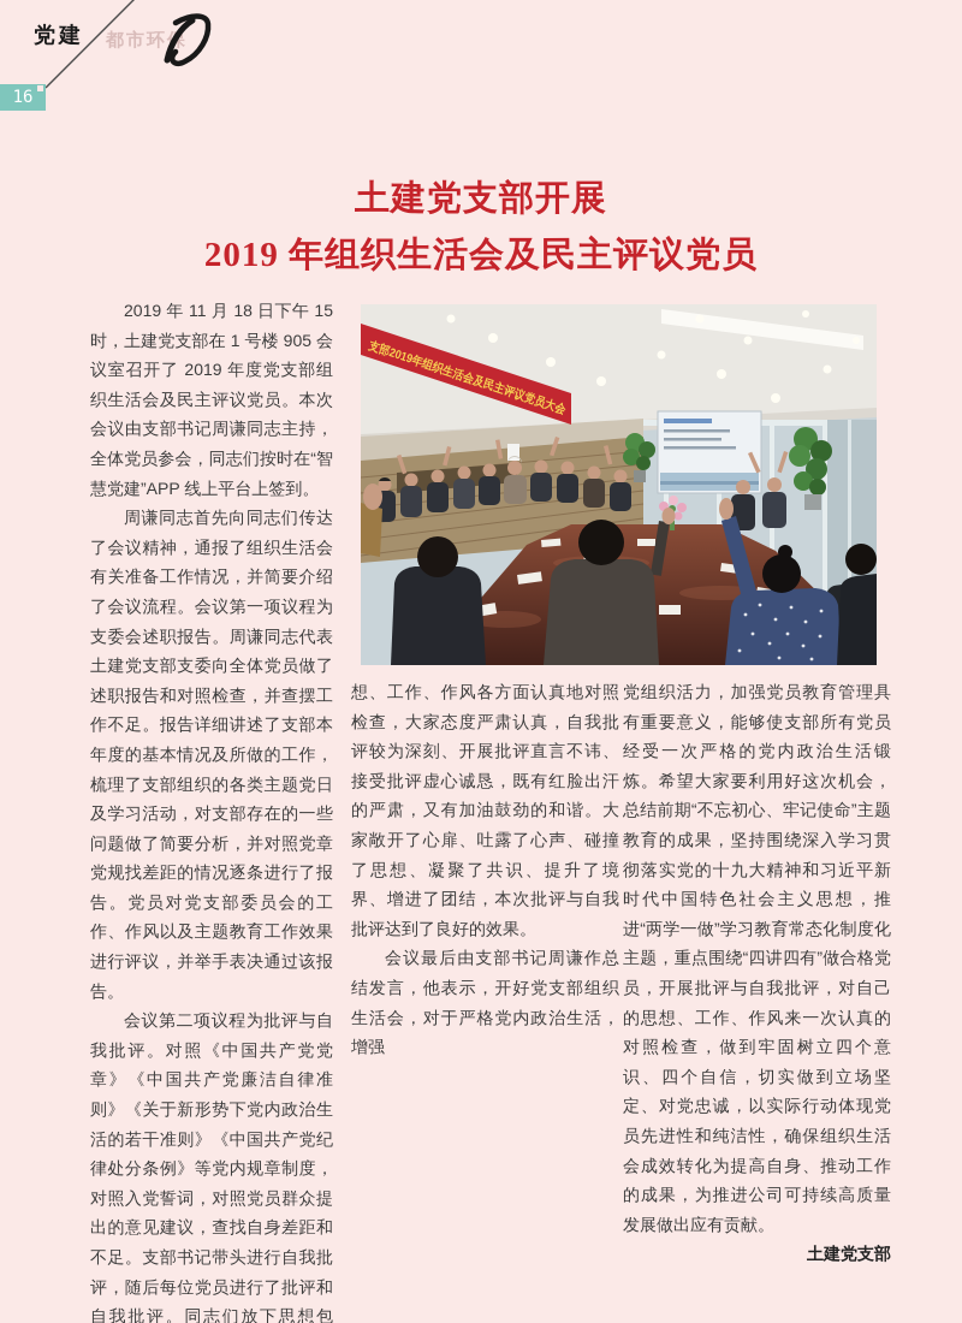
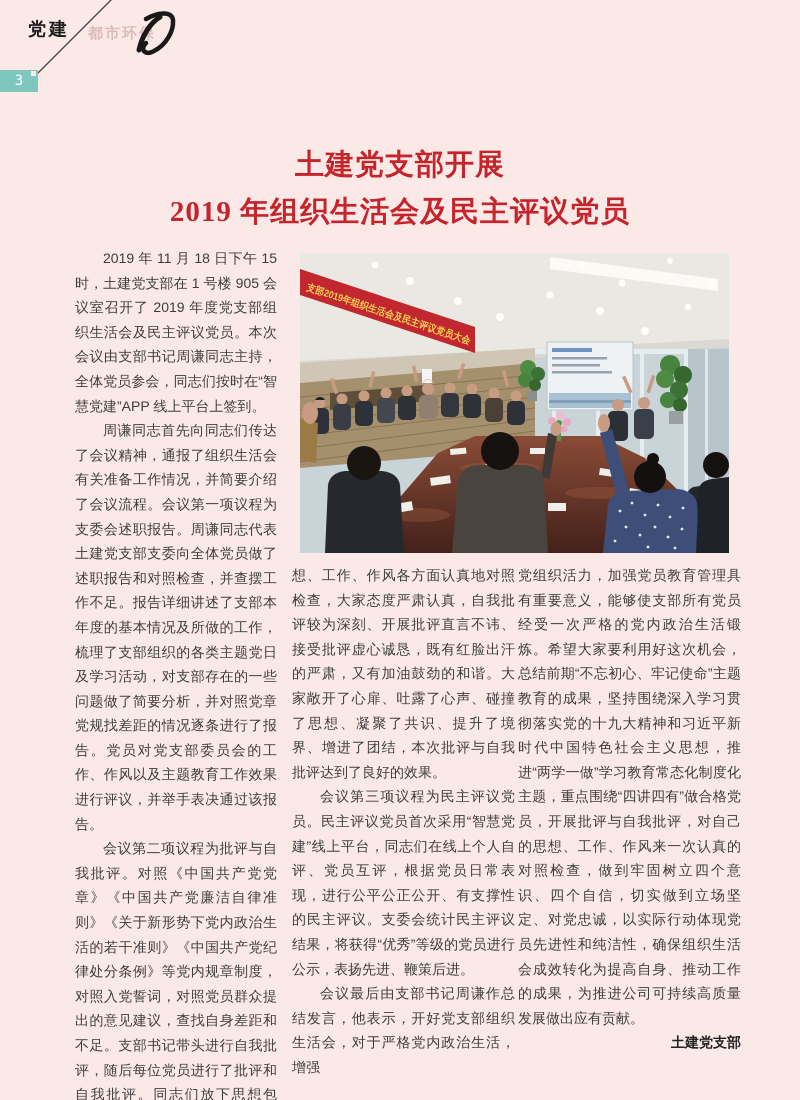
  党建
  都市环
- 16
+ 3
  土建党支部开展
  2019 年组织生活会及民主评议党员
  2019 年 11 月 18 日下午 15 时，土建党支部在 1 号楼 905 会议室召开了 2019 年度党支部组织生活会及民主评议党员。本次会议由支部书记周谦同志主持，全体党员参会，同志们按时在“智慧党建”APP 线上平台上签到。
  周谦同志首先向同志们传达了会议精神，通报了组织生活会有关准备工作情况，并简要介绍了会议流程。会议第一项议程为支委会述职报告。周谦同志代表土建党支部支委向全体党员做了述职报告和对照检查，并查摆工作不足。报告详细讲述了支部本年度的基本情况及所做的工作，梳理了支部组织的各类主题党日及学习活动，对支部存在的一些问题做了简要分析，并对照党章党规找差距的情况逐条进行了报告。党员对党支部委员会的工作、作风以及主题教育工作效果进行评议，并举手表决通过该报告。
  会议第二项议程为批评与自我批评。对照《中国共产党党章》《中国共产党廉洁自律准则》《关于新形势下党内政治生活的若干准则》《中国共产党纪律处分条例》等党内规章制度，对照入党誓词，对照党员群众提出的意见建议，查找自身差距和不足。支部书记带头进行自我批评，随后每位党员进行了批评和自我批评。同志们放下思想包
  想、工作、作风各方面认真地对照检查，大家态度严肃认真，自我批评较为深刻、开展批评直言不讳、接受批评虚心诚恳，既有红脸出汗的严肃，又有加油鼓劲的和谐。大家敞开了心扉、吐露了心声、碰撞了思想、凝聚了共识、提升了境界、增进了团结，本次批评与自我批评达到了良好的效果。
+ 会议第三项议程为民主评议党员。民主评议党员首次采用“智慧党建”线上平台，同志们在线上个人自评、党员互评，根据党员日常表现，进行公平公正公开、有支撑性的民主评议。支委会统计民主评议结果，将获得“优秀”等级的党员进行公示，表扬先进、鞭策后进。
  会议最后由支部书记周谦作总结发言，他表示，开好党支部组织生活会，对于严格党内政治生活，增强
  党组织活力，加强党员教育管理具有重要意义，能够使支部所有党员经受一次严格的党内政治生活锻炼。希望大家要利用好这次机会，总结前期“不忘初心、牢记使命”主题教育的成果，坚持围绕深入学习贯彻落实党的十九大精神和习近平新时代中国特色社会主义思想，推进“两学一做”学习教育常态化制度化主题，重点围绕“四讲四有”做合格党员，开展批评与自我批评，对自己的思想、工作、作风来一次认真的对照检查，做到牢固树立四个意识、四个自信，切实做到立场坚定、对党忠诚，以实际行动体现党员先进性和纯洁性，确保组织生活会成效转化为提高自身、推动工作的成果，为推进公司可持续高质量发展做出应有贡献。
  土建党支部
